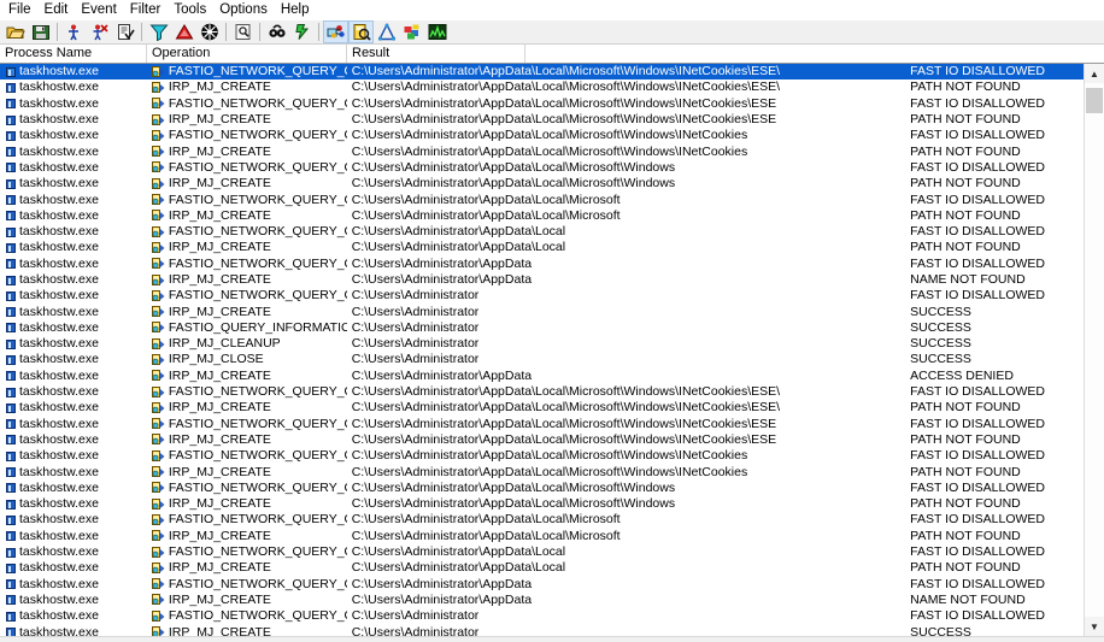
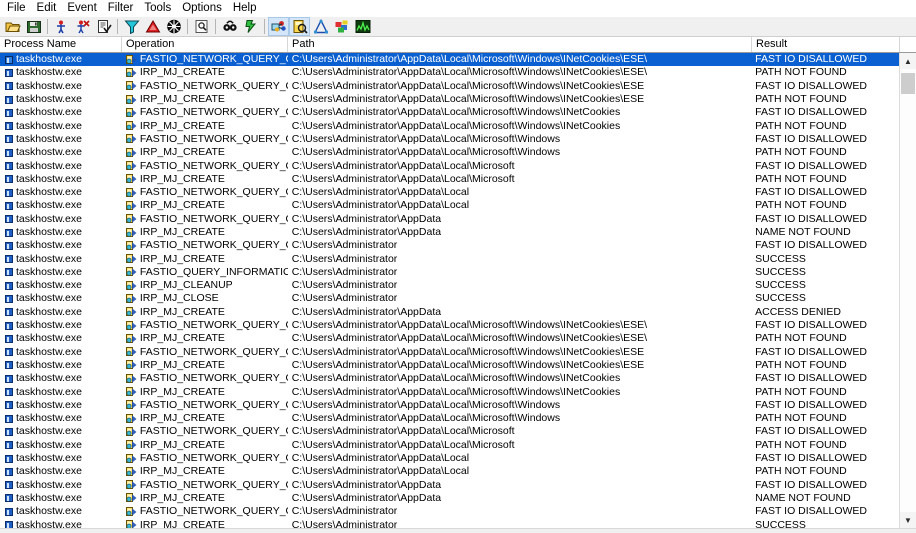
  File
  Edit
  Event
  Filter
  Tools
  Options
  Help
  Process Name
  Operation
+ Path
  Result
  taskhostw.exe
  FASTIO_NETWORK_QUERY_
  C:\Users\Administrator\AppData\Local\Microsoft\Windows\INetCookies\ESE\
  FAST IO DISALLOWED
  taskhostw.exe
  IRP_MJ_CREATE
  C:\Users\Administrator\AppData\Local\Microsoft\Windows\INetCookies\ESE\
  PATH NOT FOUND
  taskhostw.exe
  FASTIO_NETWORK_QUERY_
  C:\Users\Administrator\AppData\Local\Microsoft\Windows\INetCookies\ESE
  FAST IO DISALLOWED
  taskhostw.exe
  IRP_MJ_CREATE
  C:\Users\Administrator\AppData\Local\Microsoft\Windows\INetCookies\ESE
  PATH NOT FOUND
  taskhostw.exe
  FASTIO_NETWORK_QUERY_
  C:\Users\Administrator\AppData\Local\Microsoft\Windows\INetCookies
  FAST IO DISALLOWED
  taskhostw.exe
  IRP_MJ_CREATE
  C:\Users\Administrator\AppData\Local\Microsoft\Windows\INetCookies
  PATH NOT FOUND
  taskhostw.exe
  FASTIO_NETWORK_QUERY_
  C:\Users\Administrator\AppData\Local\Microsoft\Windows
  FAST IO DISALLOWED
  taskhostw.exe
  IRP_MJ_CREATE
  C:\Users\Administrator\AppData\Local\Microsoft\Windows
  PATH NOT FOUND
  taskhostw.exe
  FASTIO_NETWORK_QUERY_
  C:\Users\Administrator\AppData\Local\Microsoft
  FAST IO DISALLOWED
  taskhostw.exe
  IRP_MJ_CREATE
  C:\Users\Administrator\AppData\Local\Microsoft
  PATH NOT FOUND
  taskhostw.exe
  FASTIO_NETWORK_QUERY_
  C:\Users\Administrator\AppData\Local
  FAST IO DISALLOWED
  taskhostw.exe
  IRP_MJ_CREATE
  C:\Users\Administrator\AppData\Local
  PATH NOT FOUND
  taskhostw.exe
  FASTIO_NETWORK_QUERY_
  C:\Users\Administrator\AppData
  FAST IO DISALLOWED
  taskhostw.exe
  IRP_MJ_CREATE
  C:\Users\Administrator\AppData
  NAME NOT FOUND
  taskhostw.exe
  FASTIO_NETWORK_QUERY_
  C:\Users\Administrator
  FAST IO DISALLOWED
  taskhostw.exe
  IRP_MJ_CREATE
  C:\Users\Administrator
  SUCCESS
  taskhostw.exe
  FASTIO_QUERY_INFORMATIO
  C:\Users\Administrator
  SUCCESS
  taskhostw.exe
  IRP_MJ_CLEANUP
  C:\Users\Administrator
  SUCCESS
  taskhostw.exe
  IRP_MJ_CLOSE
  C:\Users\Administrator
  SUCCESS
  taskhostw.exe
  IRP_MJ_CREATE
  C:\Users\Administrator\AppData
  ACCESS DENIED
  taskhostw.exe
  FASTIO_NETWORK_QUERY_
  C:\Users\Administrator\AppData\Local\Microsoft\Windows\INetCookies\ESE\
  FAST IO DISALLOWED
  taskhostw.exe
  IRP_MJ_CREATE
  C:\Users\Administrator\AppData\Local\Microsoft\Windows\INetCookies\ESE\
  PATH NOT FOUND
  taskhostw.exe
  FASTIO_NETWORK_QUERY_
  C:\Users\Administrator\AppData\Local\Microsoft\Windows\INetCookies\ESE
  FAST IO DISALLOWED
  taskhostw.exe
  IRP_MJ_CREATE
  C:\Users\Administrator\AppData\Local\Microsoft\Windows\INetCookies\ESE
  PATH NOT FOUND
  taskhostw.exe
  FASTIO_NETWORK_QUERY_
  C:\Users\Administrator\AppData\Local\Microsoft\Windows\INetCookies
  FAST IO DISALLOWED
  taskhostw.exe
  IRP_MJ_CREATE
  C:\Users\Administrator\AppData\Local\Microsoft\Windows\INetCookies
  PATH NOT FOUND
  taskhostw.exe
  FASTIO_NETWORK_QUERY_
  C:\Users\Administrator\AppData\Local\Microsoft\Windows
  FAST IO DISALLOWED
  taskhostw.exe
  IRP_MJ_CREATE
  C:\Users\Administrator\AppData\Local\Microsoft\Windows
  PATH NOT FOUND
  taskhostw.exe
  FASTIO_NETWORK_QUERY_
  C:\Users\Administrator\AppData\Local\Microsoft
  FAST IO DISALLOWED
  taskhostw.exe
  IRP_MJ_CREATE
  C:\Users\Administrator\AppData\Local\Microsoft
  PATH NOT FOUND
  taskhostw.exe
  FASTIO_NETWORK_QUERY_
  C:\Users\Administrator\AppData\Local
  FAST IO DISALLOWED
  taskhostw.exe
  IRP_MJ_CREATE
  C:\Users\Administrator\AppData\Local
  PATH NOT FOUND
  taskhostw.exe
  FASTIO_NETWORK_QUERY_
  C:\Users\Administrator\AppData
  FAST IO DISALLOWED
  taskhostw.exe
  IRP_MJ_CREATE
  C:\Users\Administrator\AppData
  NAME NOT FOUND
  taskhostw.exe
  FASTIO_NETWORK_QUERY_
  C:\Users\Administrator
  FAST IO DISALLOWED
  taskhostw.exe
  IRP_MJ_CREATE
  C:\Users\Administrator
  SUCCESS
  ▲
  ▼
